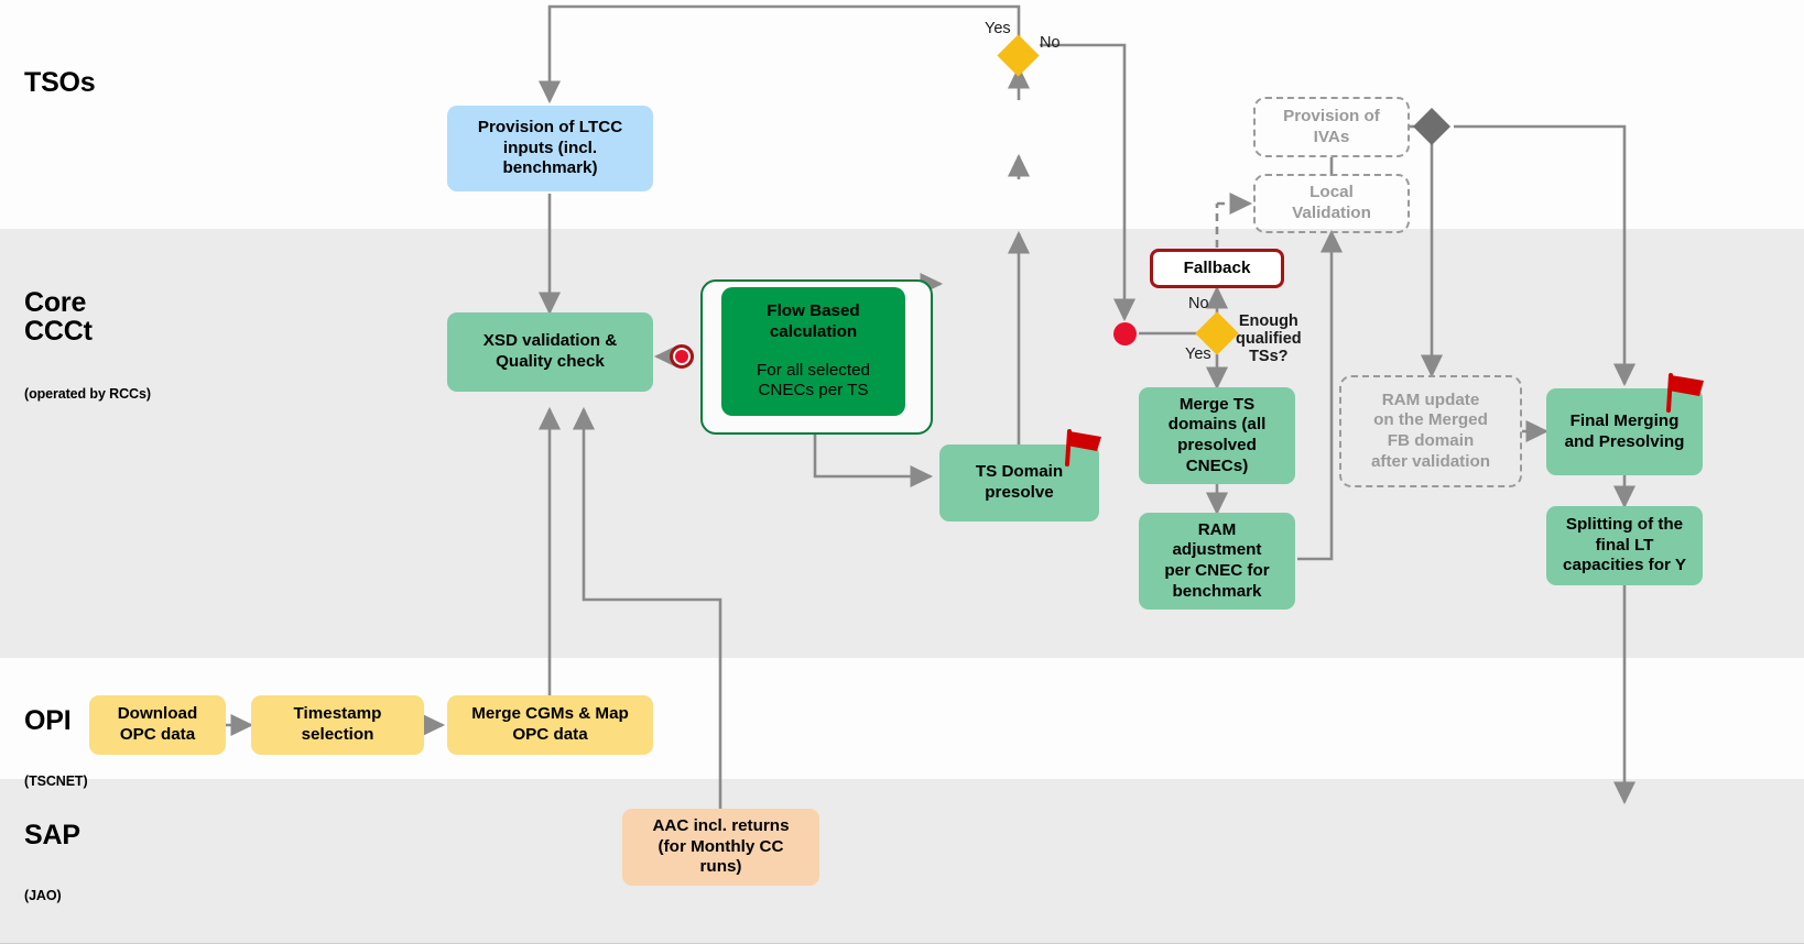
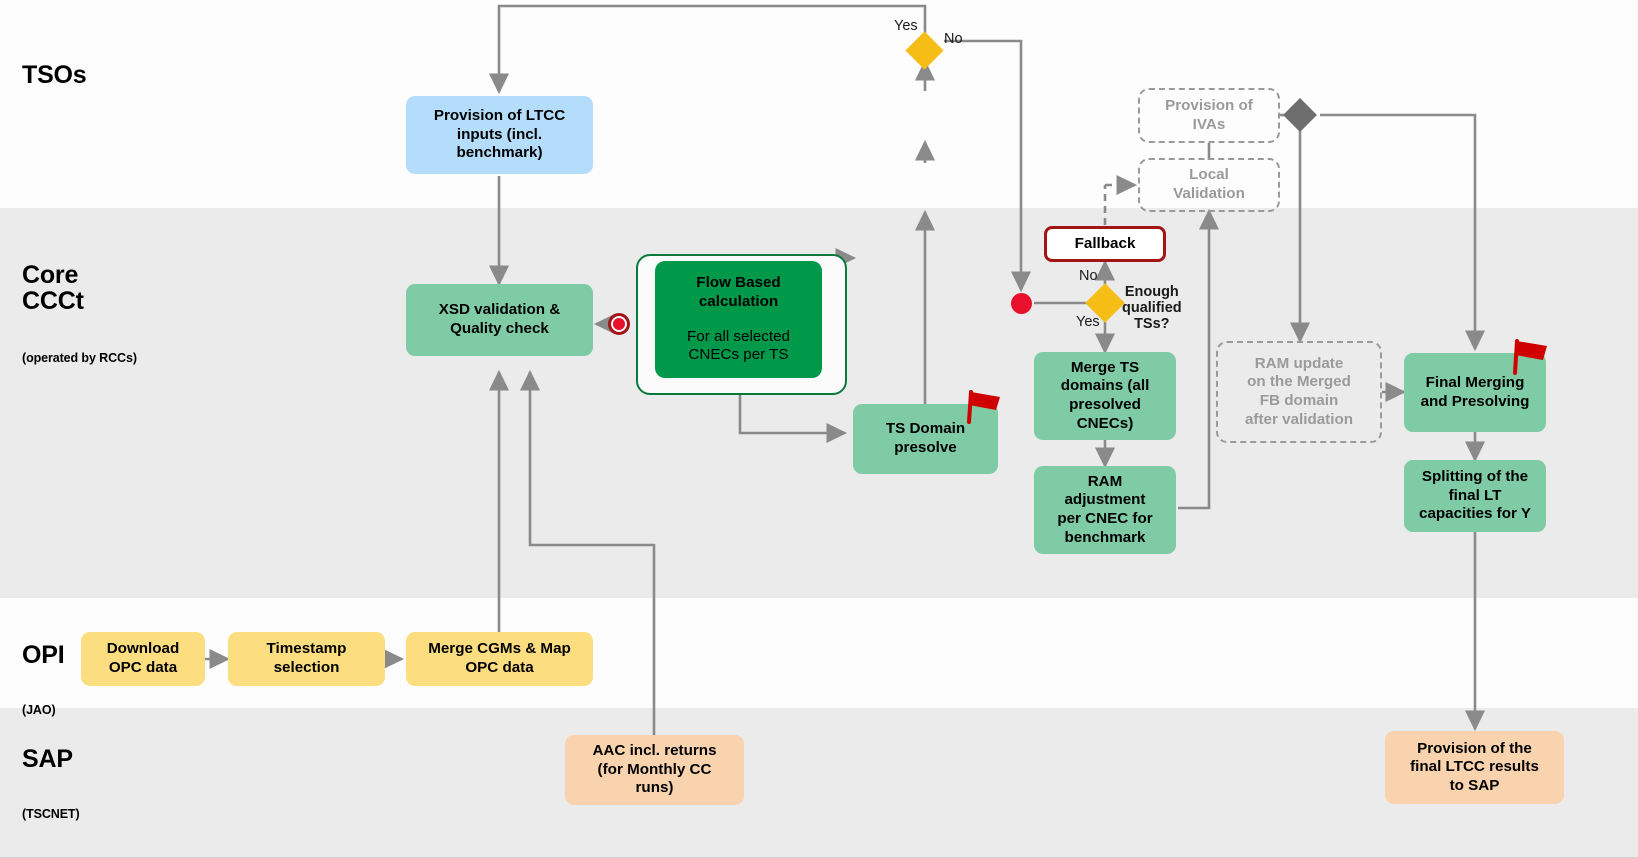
  TSOs
  Core
  CCCt
  (operated by RCCs)
  OPI
- (TSCNET)
+ (JAO)
  SAP
- (JAO)
+ (TSCNET)
  Provision of LTCC
  inputs (incl.
  benchmark)
  Provision of
  IVAs
  Local
  Validation
  Yes
  No
  Fallback
  XSD validation &
  Quality check
  Flow Based
  calculation
  For all selected
  CNECs per TS
  Enough
  qualified
  TSs?
  No
  Yes
  TS Domain
  presolve
  Merge TS
  domains (all
  presolved
  CNECs)
  RAM
  adjustment
  per CNEC for
  benchmark
  RAM update
  on the Merged
  FB domain
  after validation
  Final Merging
  and Presolving
  Splitting of the
  final LT
  capacities for Y
  Download
  OPC data
  Timestamp
  selection
  Merge CGMs & Map
  OPC data
  AAC incl. returns
  (for Monthly CC
  runs)
+ Provision of the
+ final LTCC results
+ to SAP
